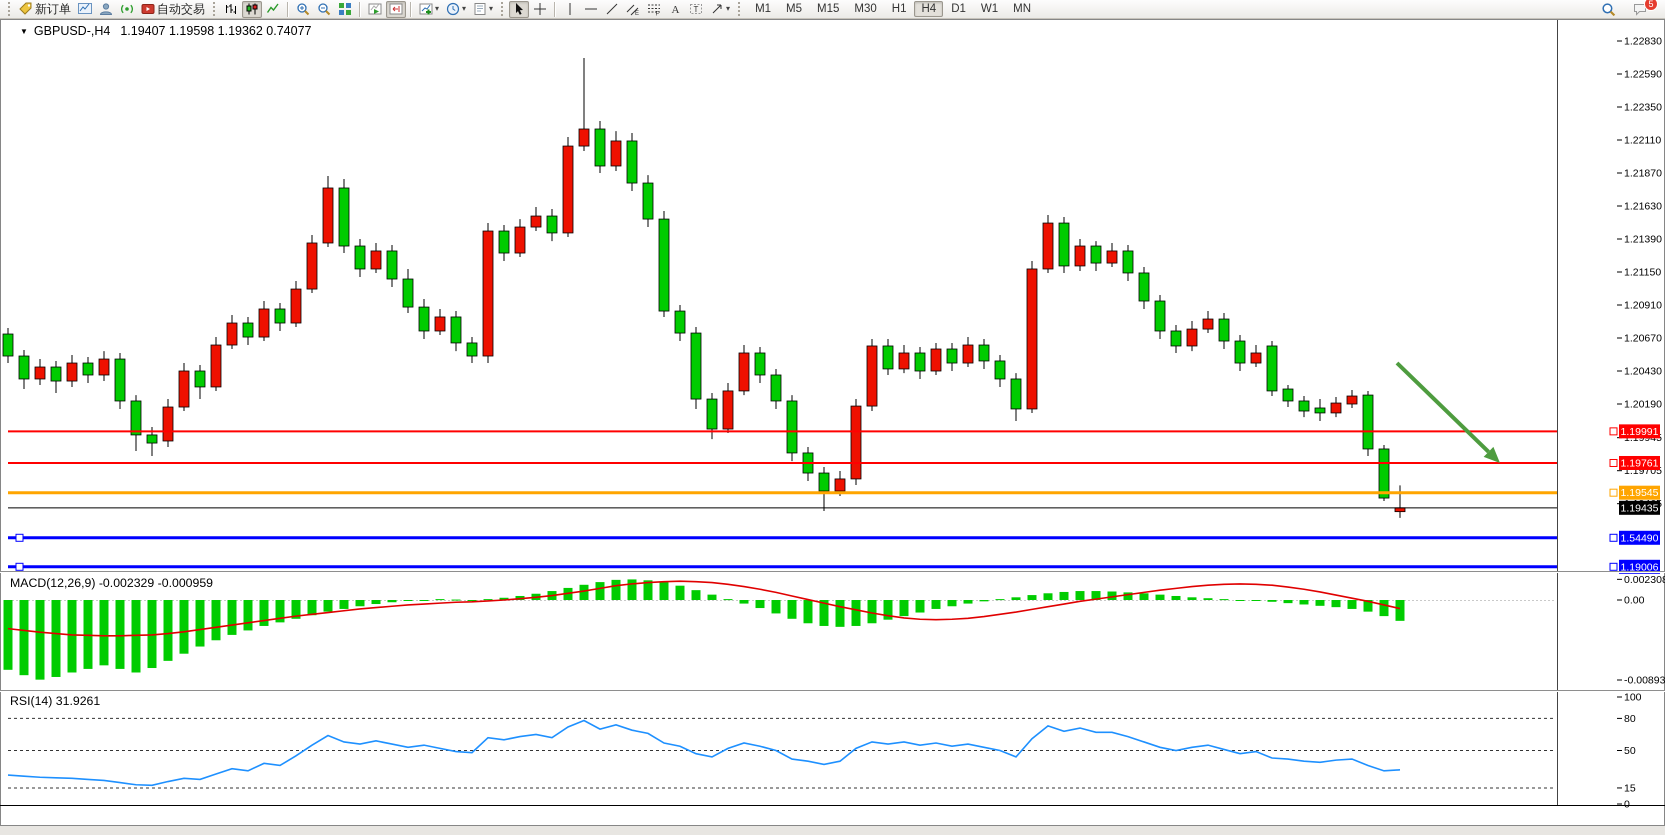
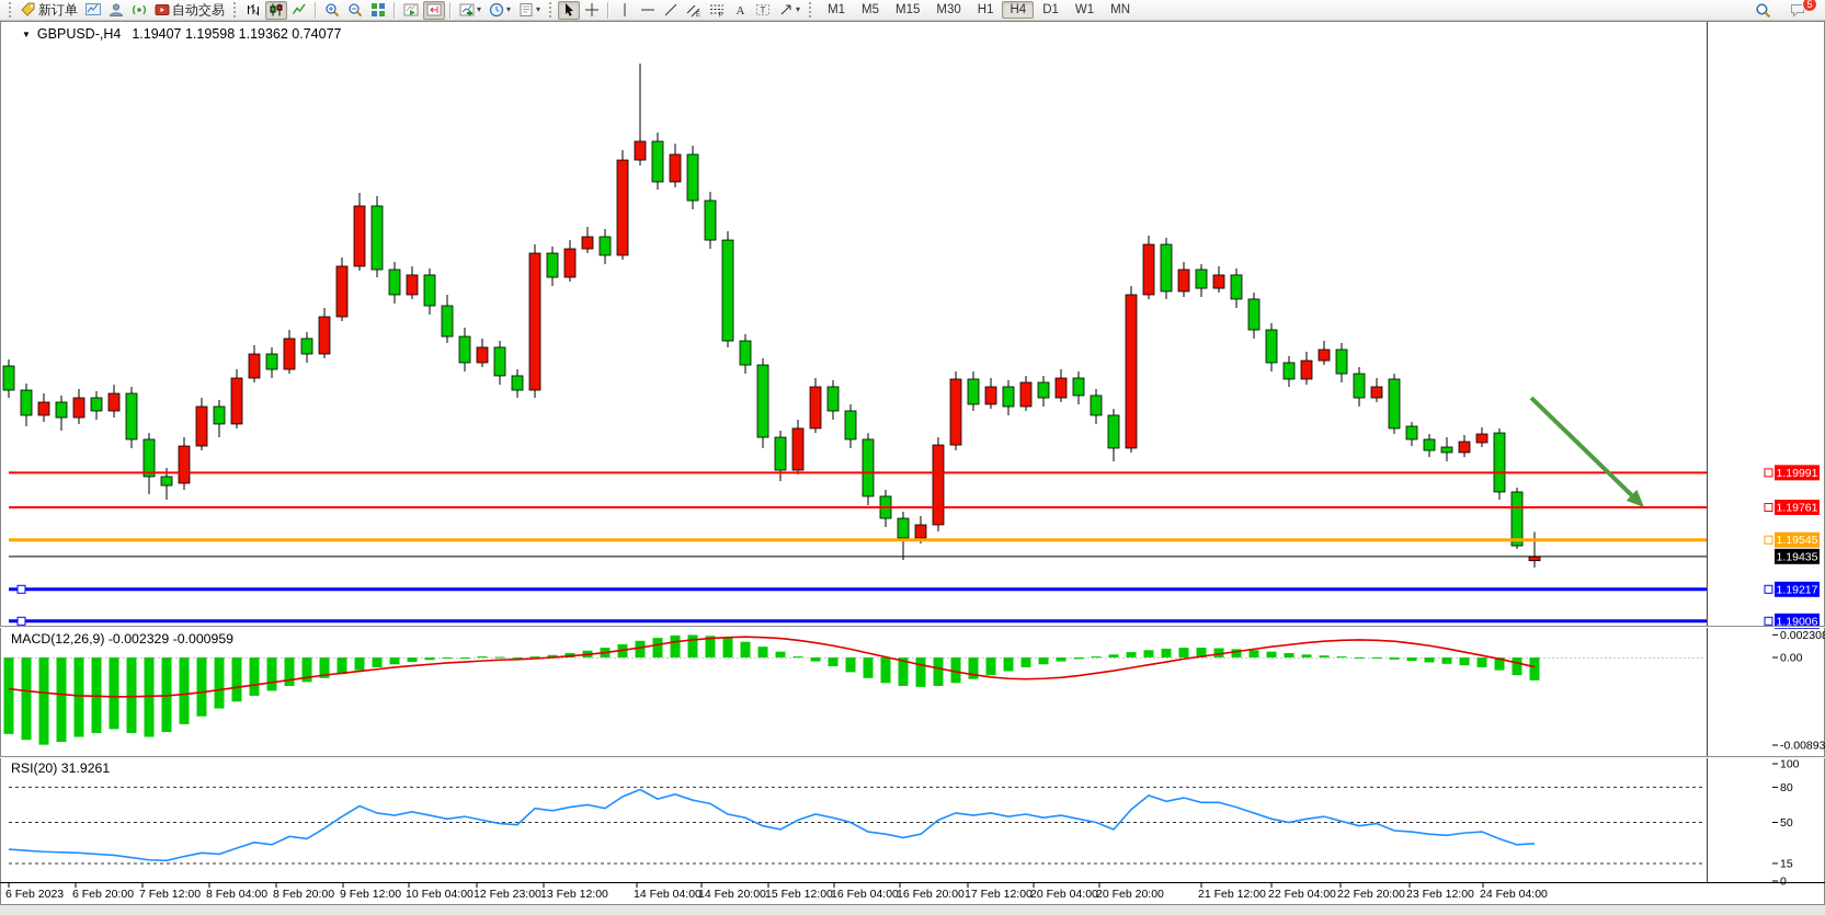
  新订单
  自动交易
  ▾
  ▾
  ▾
  A
  T
  ▾
  M1
  M5
  M15
  M30
  H1
  H4
  D1
  W1
  MN
  5
- 1.22830
- 1.22590
- 1.22350
- 1.22110
- 1.21870
- 1.21630
- 1.21390
- 1.21150
- 1.20910
- 1.20670
- 1.20430
- 1.20190
- 1.19705
  1.19991
  1.19761
  1.19545
  1.19435
- 1.54490
+ 1.19217
  1.19006
  0.00230
  0.00
  -0.00893
  100
  80
  50
  15
  0
+ 6 Feb 2023
+ 6 Feb 20:00
+ 7 Feb 12:00
+ 8 Feb 04:00
+ 8 Feb 20:00
+ 9 Feb 12:00
+ 10 Feb 04:00
+ 12 Feb 23:00
+ 13 Feb 12:00
+ 14 Feb 04:00
+ 14 Feb 20:00
+ 15 Feb 12:00
+ 16 Feb 04:00
+ 16 Feb 20:00
+ 17 Feb 12:00
+ 20 Feb 04:00
+ 20 Feb 20:00
+ 21 Feb 12:00
+ 22 Feb 04:00
+ 22 Feb 20:00
+ 23 Feb 12:00
+ 24 Feb 04:00
  ▼
  GBPUSD-,H4
  1.19407 1.19598 1.19362 0.74077
  MACD(12,26,9) -0.002329 -0.000959
- RSI(14) 31.9261
+ RSI(20) 31.9261
